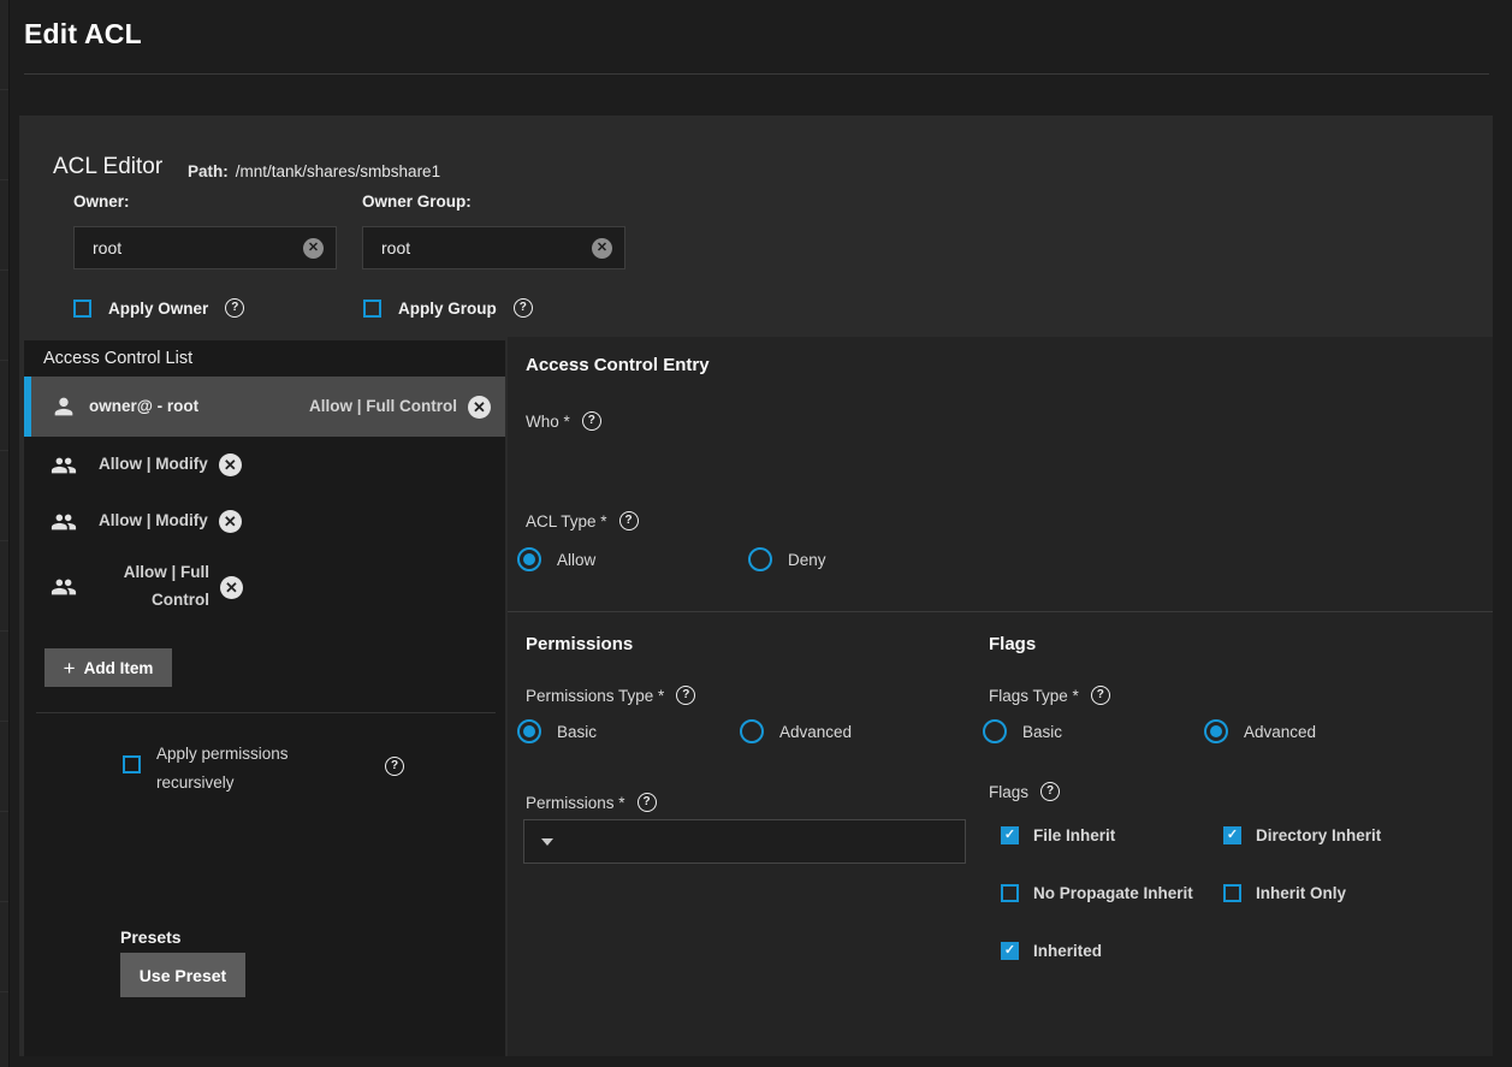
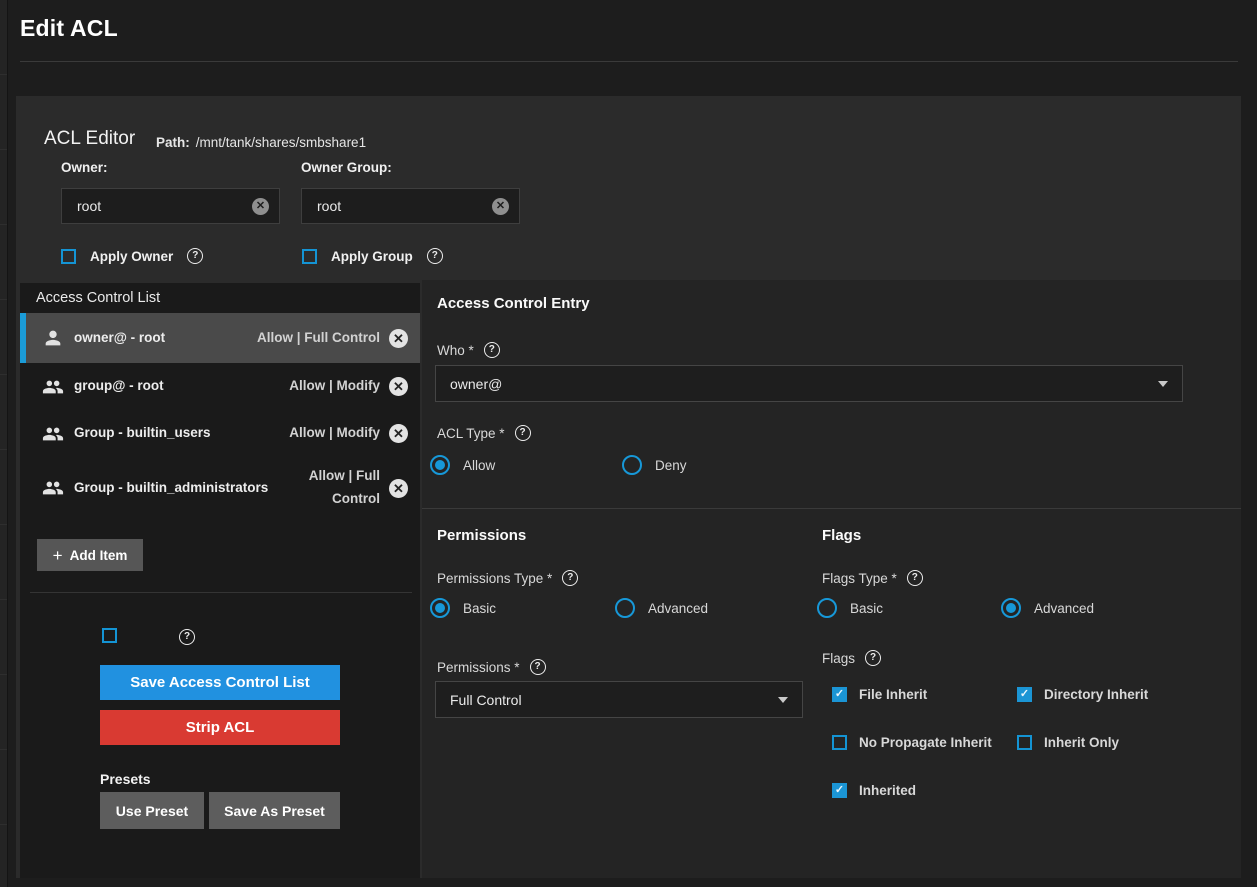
  Edit ACL
  ACL Editor
  Path: /mnt/tank/shares/smbshare1
  Owner:
  root
  ✕
  Owner Group:
  root
  ✕
  Apply Owner
  ?
  Apply Group
  ?
  Access Control List
  owner@ - root
  Allow | Full Control
  ✕
+ group@ - root
  Allow | Modify
  ✕
+ Group - builtin_users
  Allow | Modify
  ✕
+ Group - builtin_administrators
  Allow | Full Control
  ✕
  +
  Add Item
- Apply permissions recursively
  ?
+ Save Access Control List
+ Strip ACL
  Presets
  Use Preset
+ Save As Preset
  Access Control Entry
  Who *
  ?
+ owner@
  ACL Type *
  ?
  Allow
  Deny
  Permissions
  Permissions Type *
  ?
  Basic
  Advanced
  Permissions *
  ?
+ Full Control
  Flags
  Flags Type *
  ?
  Basic
  Advanced
  Flags
  ?
  ✓
  File Inherit
  ✓
  Directory Inherit
  No Propagate Inherit
  Inherit Only
  ✓
  Inherited
